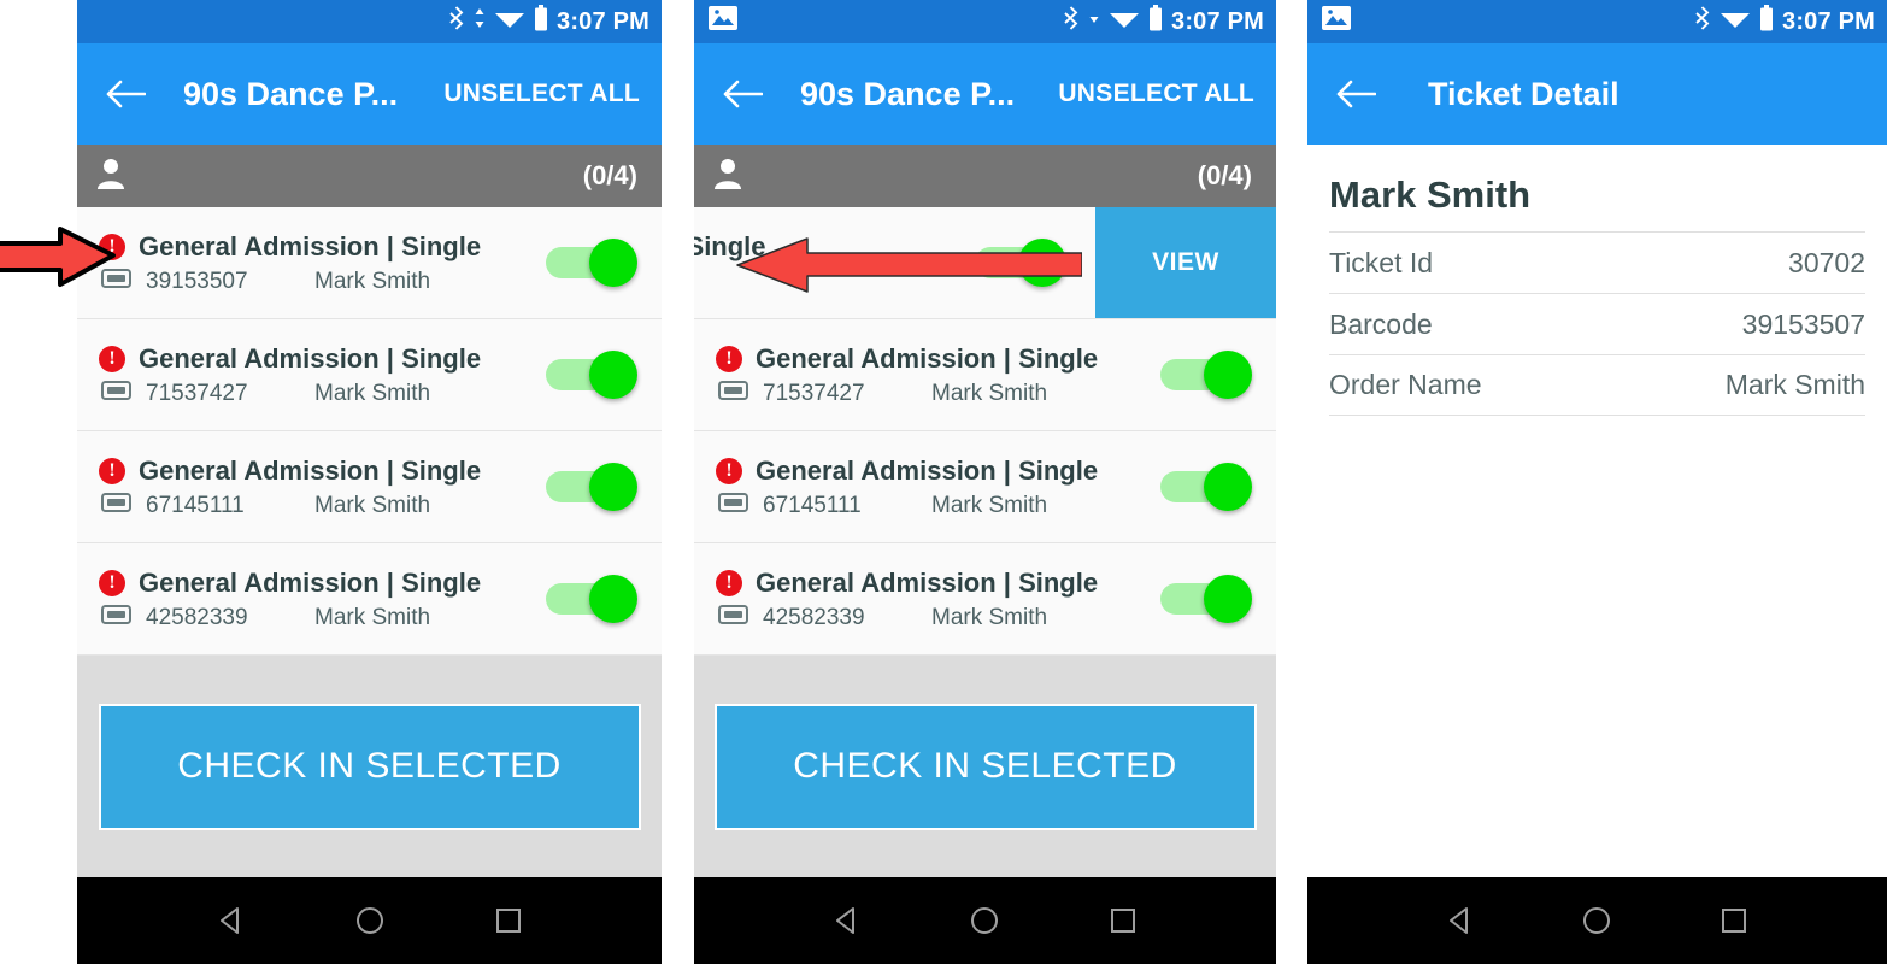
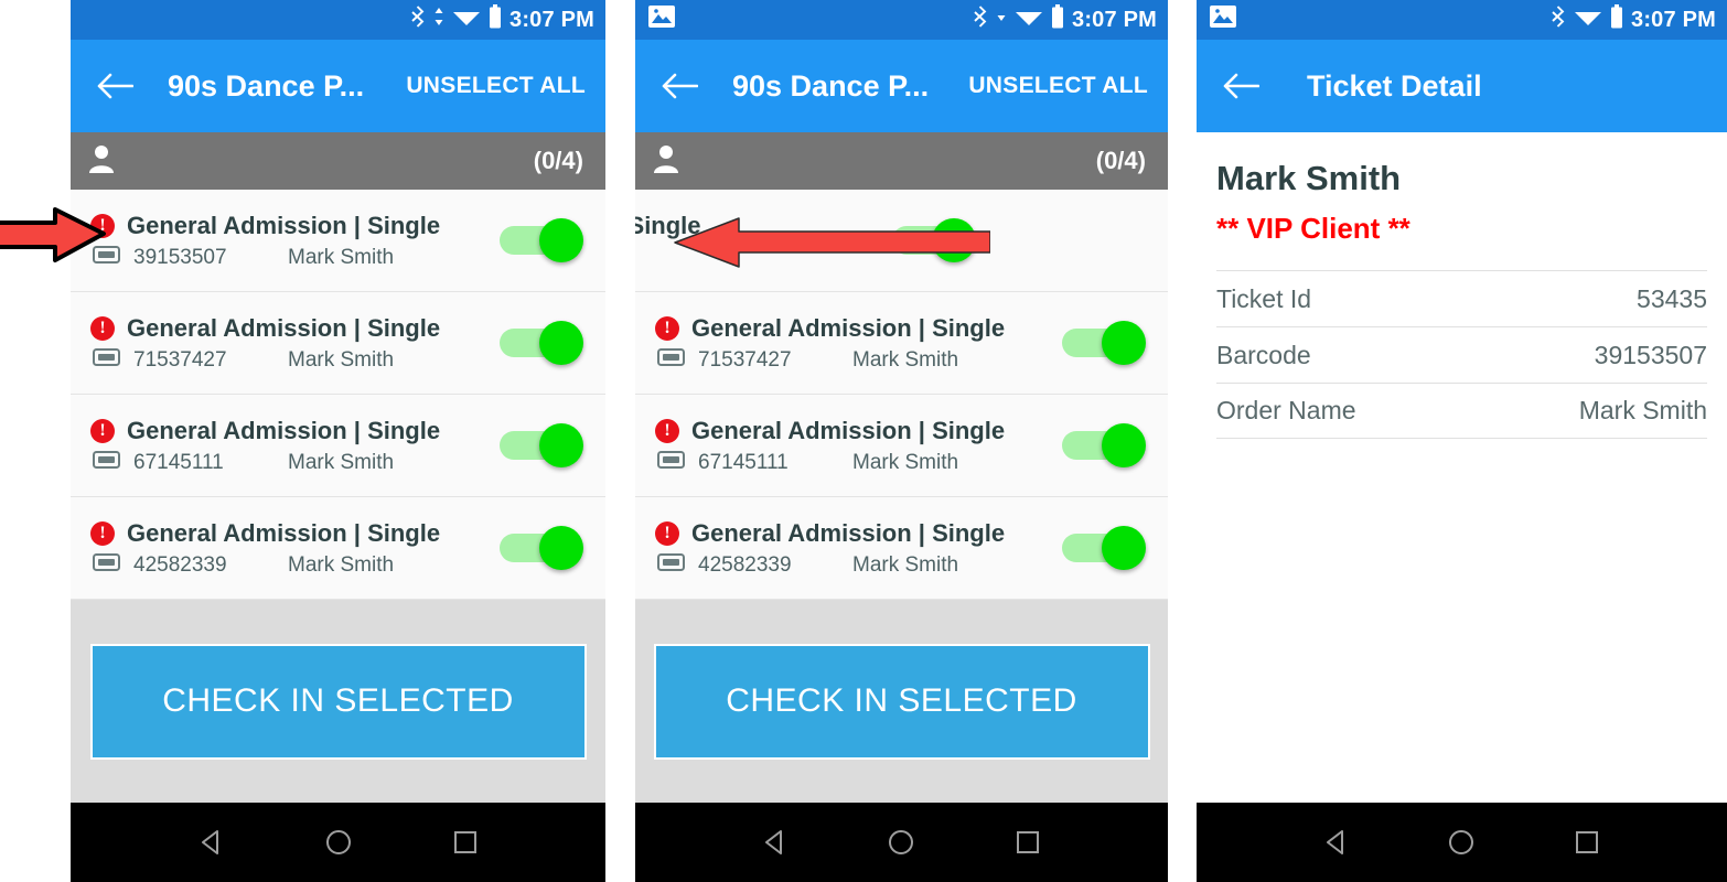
  3:07 PM
  90s Dance P...
  UNSELECT ALL
  (0/4)
  !
  General Admission | Single
  39153507
  Mark Smith
  !
  General Admission | Single
  71537427
  Mark Smith
  !
  General Admission | Single
  67145111
  Mark Smith
  !
  General Admission | Single
  42582339
  Mark Smith
  CHECK IN SELECTED
  3:07 PM
  90s Dance P...
  UNSELECT ALL
  (0/4)
- VIEW
  !
  General Admission | Single
  71537427
  Mark Smith
  !
  General Admission | Single
  67145111
  Mark Smith
  !
  General Admission | Single
  42582339
  Mark Smith
  CHECK IN SELECTED
  3:07 PM
  Ticket Detail
  Mark Smith
+ ** VIP Client **
  Ticket Id
- 30702
+ 53435
  Barcode
  39153507
  Order Name
  Mark Smith
